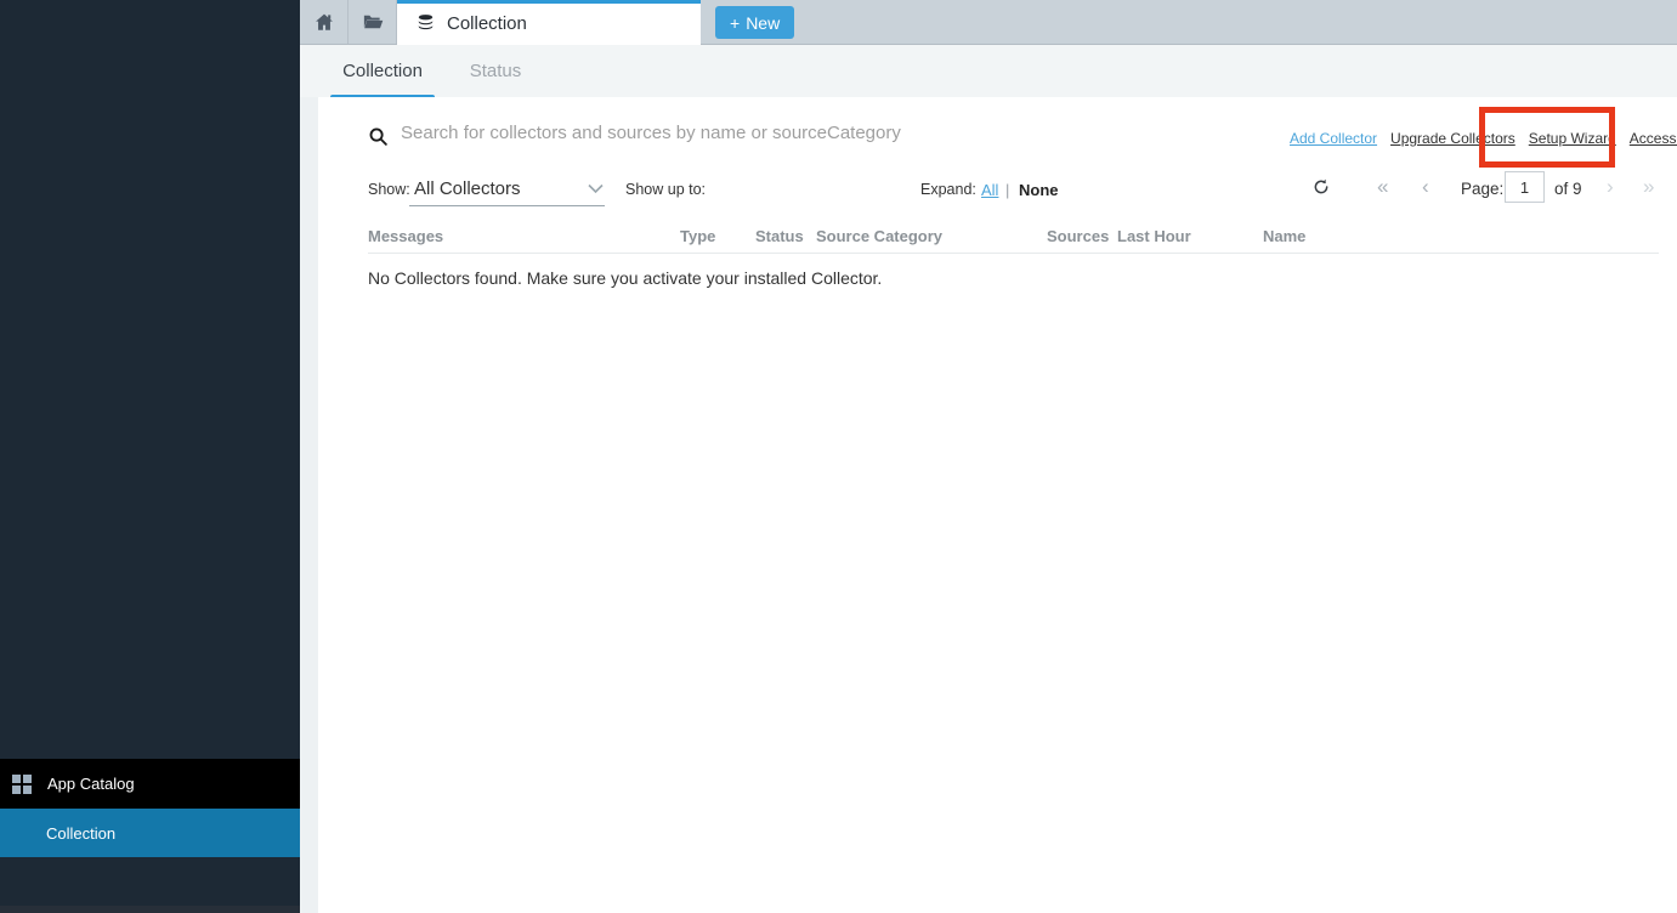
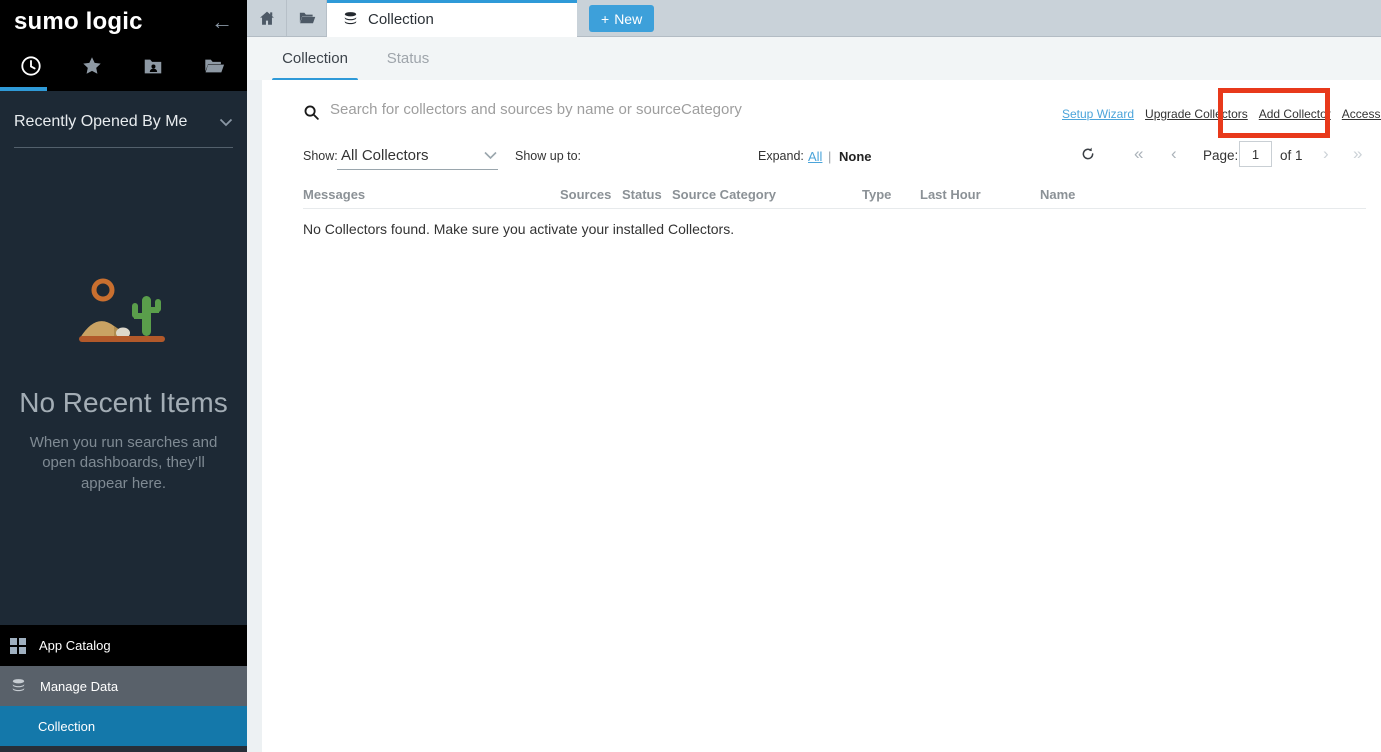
+ sumo logic
+ ←
+ Recently Opened By Me
+ No Recent Items
+ When you run searches and open dashboards, they’ll appear here.
  App Catalog
+ Manage Data
  Collection
  Collection
  +
  New
  Collection
  Status
  Search for collectors and sources by name or sourceCategory
- Add Collector
+ Setup Wizard
  Upgrade Collectors
- Setup Wizard
+ Add Collector
  Show:
  All Collectors
  Show up to:
  Expand:
  All
  |
  None
  «
  ‹
  Page:
  1
- of 9
+ of 1
  ›
  »
  Messages
- Type
+ Sources
  Status
  Source Category
- Sources
+ Type
  Last Hour
  Name
- No Collectors found. Make sure you activate your installed Collector.
+ No Collectors found. Make sure you activate your installed Collectors.
